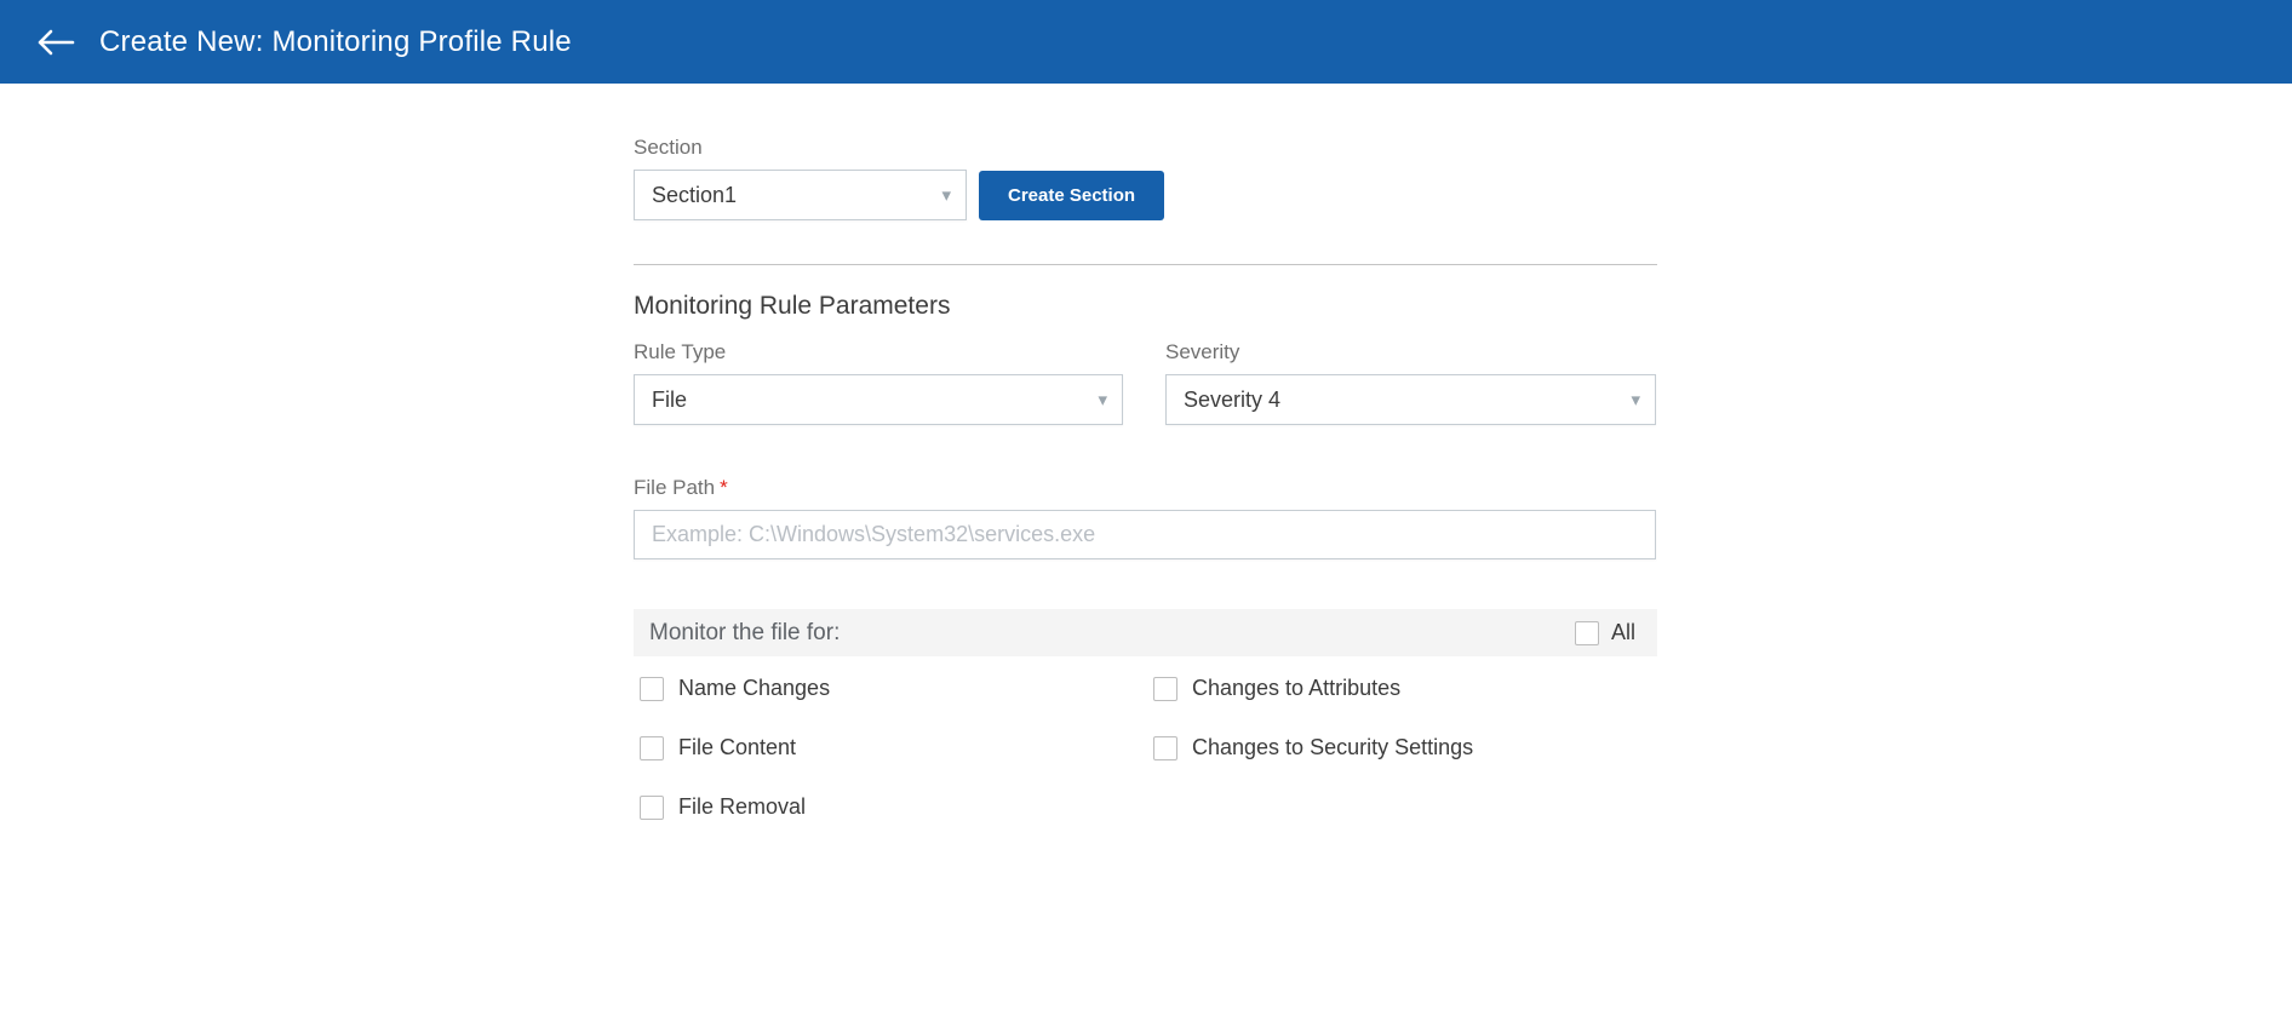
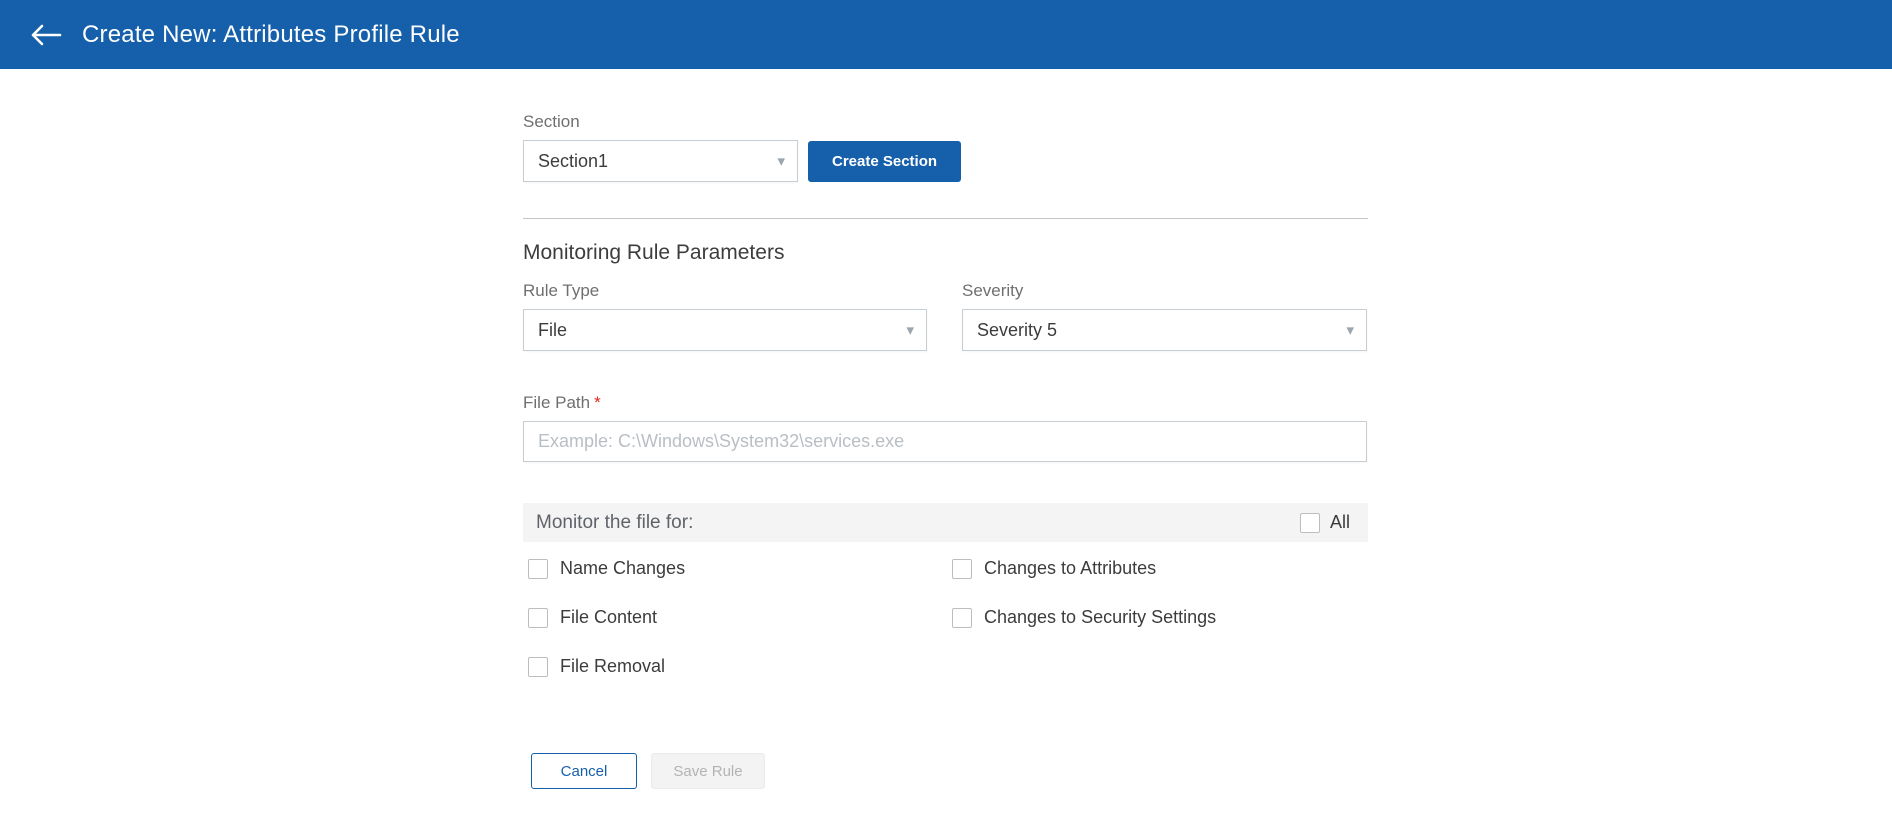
- Create New: Monitoring Profile Rule
+ Create New: Attributes Profile Rule
  Section
  Section1
  ▾
  Create Section
  Monitoring Rule Parameters
  Rule Type
  File
  ▾
  Severity
- Severity 4
+ Severity 5
  ▾
  File Path *
  Example: C:\Windows\System32\services.exe
  Monitor the file for:
  All
  Name Changes
  Changes to Attributes
  File Content
  Changes to Security Settings
  File Removal
+ Cancel
+ Save Rule
